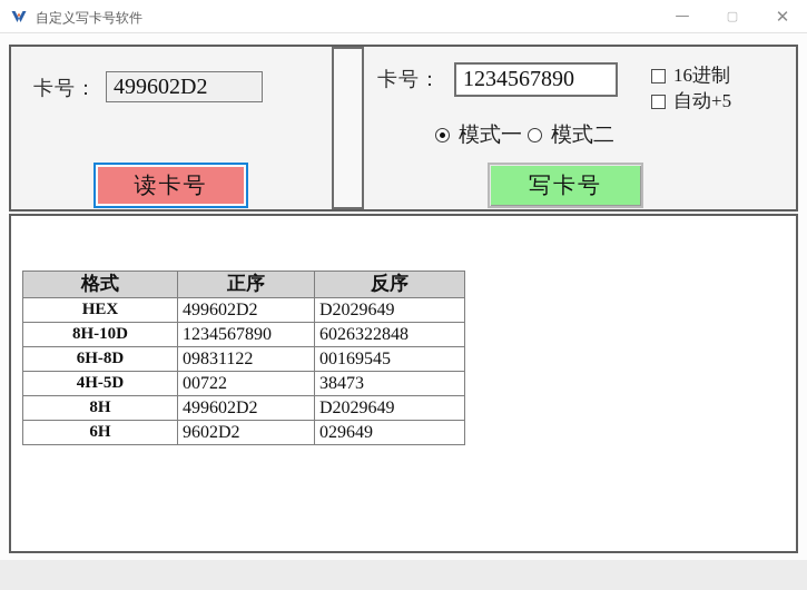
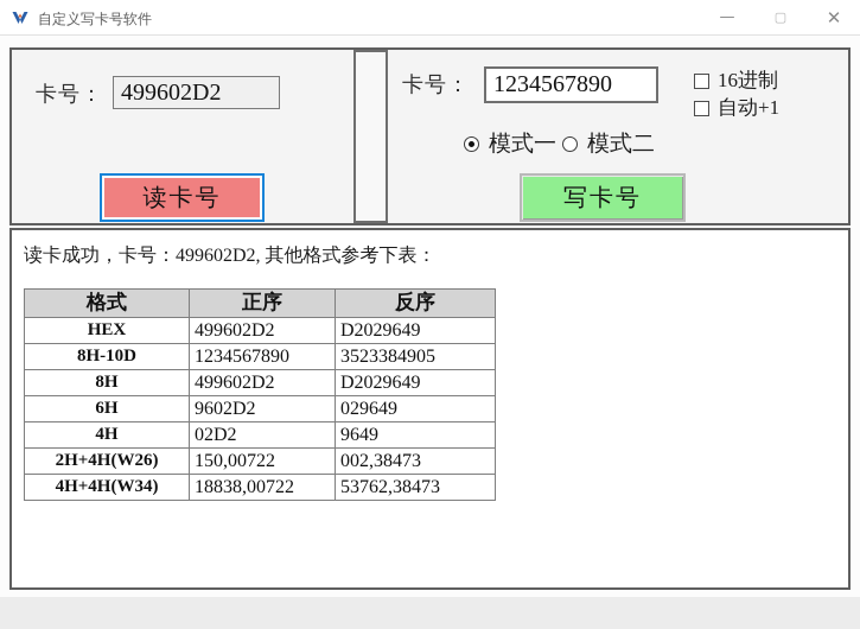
  自定义写卡号软件
  —
  ▢
  ✕
  卡号：
  499602D2
  读卡号
  卡号：
  1234567890
  16进制
- 自动+5
+ 自动+1
  模式一
  模式二
  写卡号
+ 读卡成功，卡号：499602D2, 其他格式参考下表：
  格式	正序	反序
  HEX	499602D2	D2029649
- 8H-10D	1234567890	6026322848
+ 8H-10D	1234567890	3523384905
- 6H-8D	09831122	00169545
- 4H-5D	00722	38473
  8H	499602D2	D2029649
  6H	9602D2	029649
+ 4H	02D2	9649
+ 2H+4H(W26)	150,00722	002,38473
+ 4H+4H(W34)	18838,00722	53762,38473
